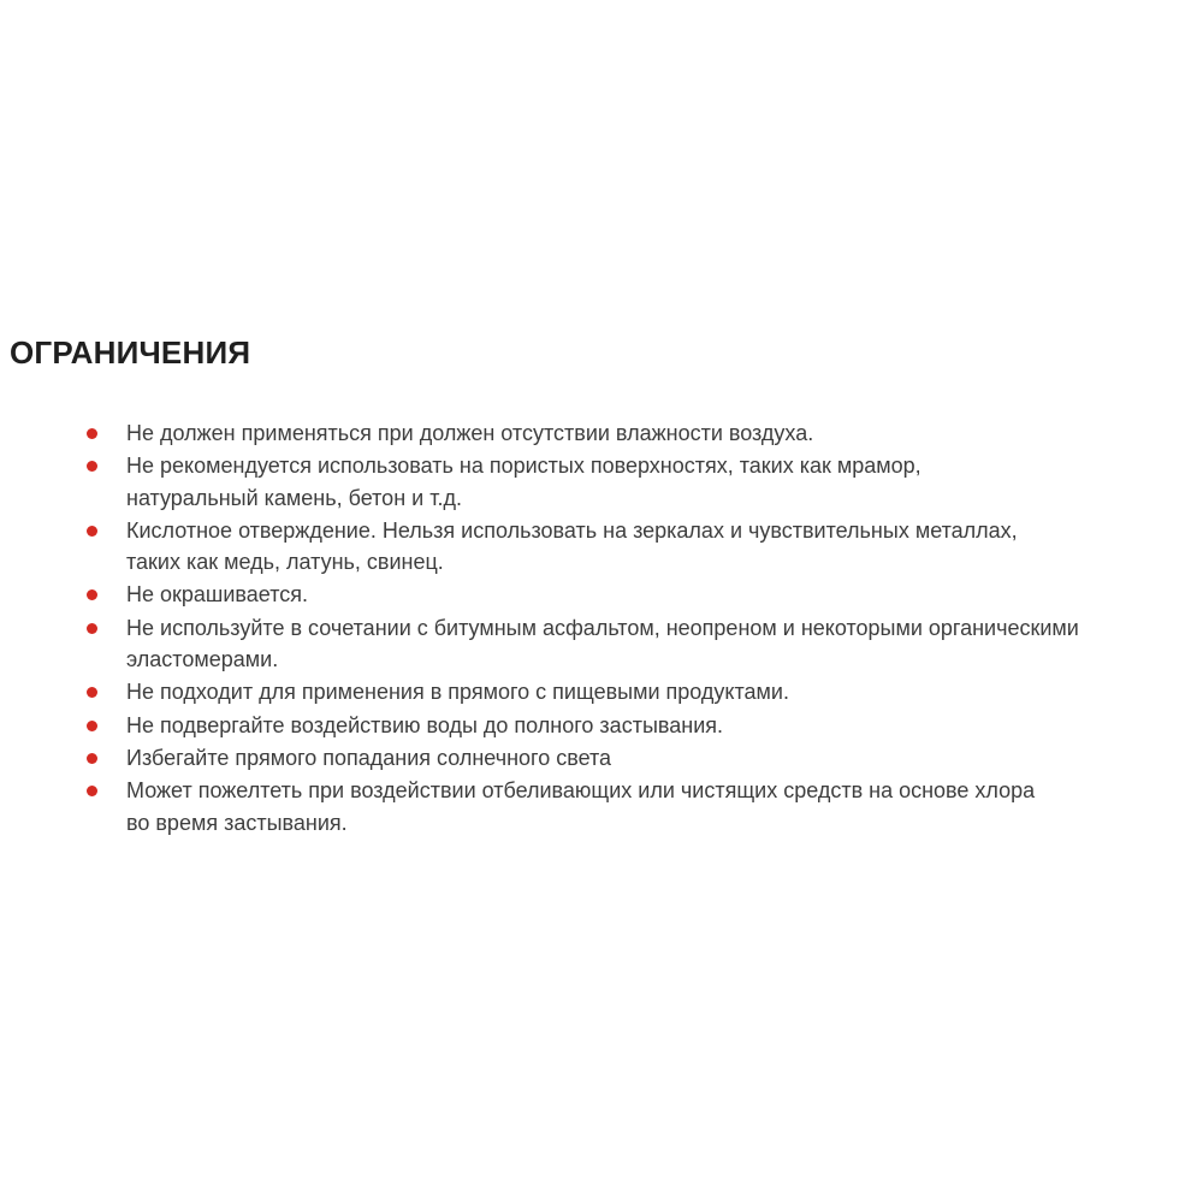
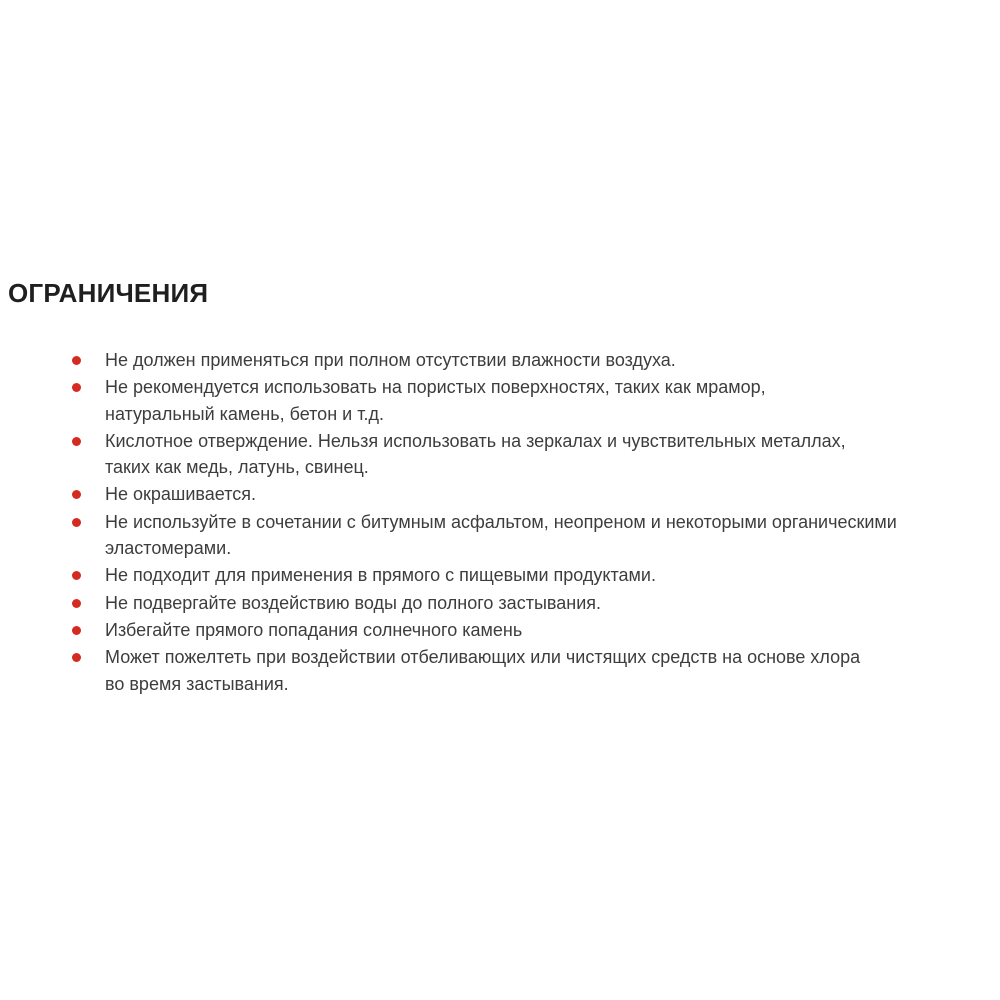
  ОГРАНИЧЕНИЯ
- Не должен применяться при должен отсутствии влажности воздуха.
+ Не должен применяться при полном отсутствии влажности воздуха.
  Не рекомендуется использовать на пористых поверхностях, таких как мрамор,
  натуральный камень, бетон и т.д.
  Кислотное отверждение. Нельзя использовать на зеркалах и чувствительных металлах,
  таких как медь, латунь, свинец.
  Не окрашивается.
  Не используйте в сочетании с битумным асфальтом, неопреном и некоторыми органическими
  эластомерами.
  Не подходит для применения в прямого с пищевыми продуктами.
  Не подвергайте воздействию воды до полного застывания.
- Избегайте прямого попадания солнечного света
+ Избегайте прямого попадания солнечного камень
  Может пожелтеть при воздействии отбеливающих или чистящих средств на основе хлора
  во время застывания.
